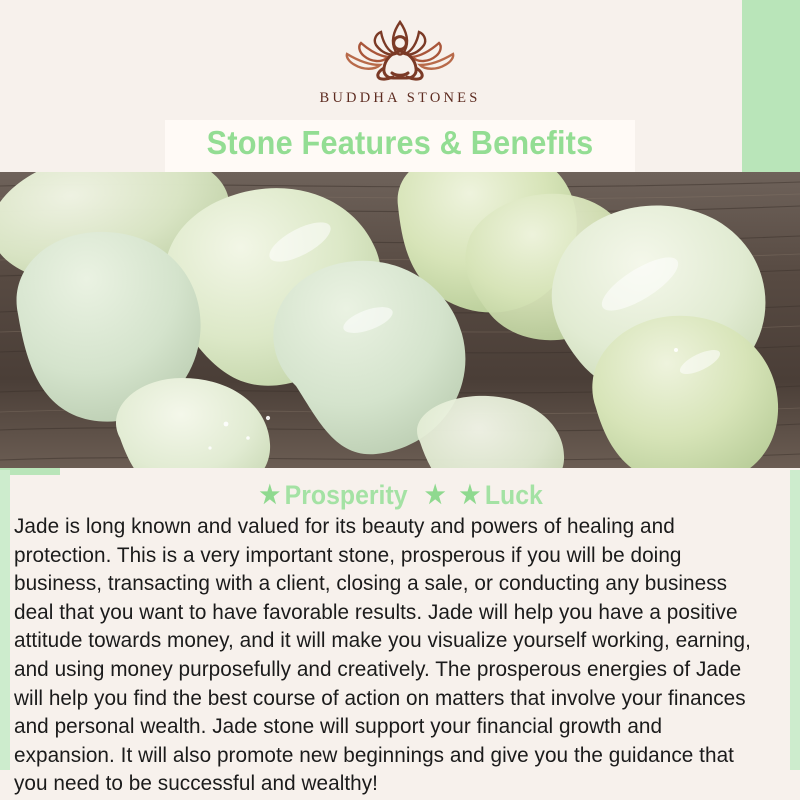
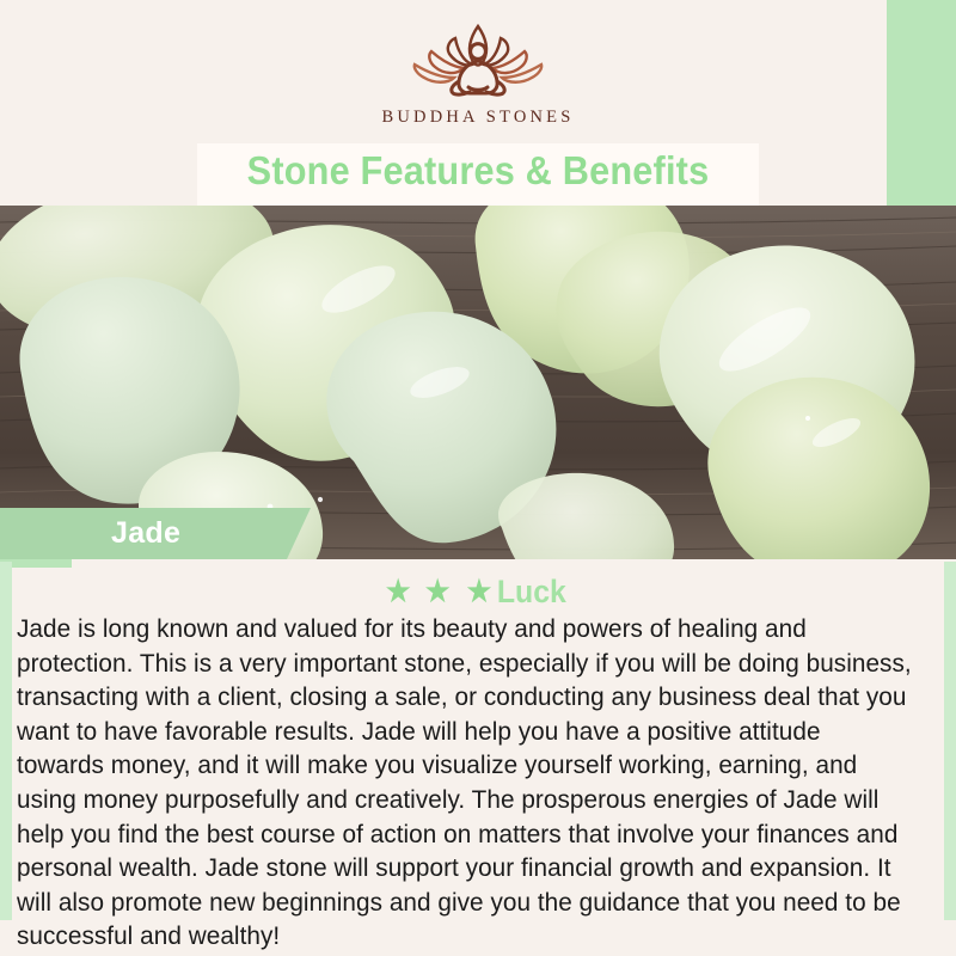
  BUDDHA STONES
  Stone Features & Benefits
+ Jade
  ★
- Prosperity
  ★
  ★
  Luck
- Jade is long known and valued for its beauty and powers of healing and protection. This is a very important stone, prosperous if you will be doing business, transacting with a client, closing a sale, or conducting any business deal that you want to have favorable results. Jade will help you have a positive attitude towards money, and it will make you visualize yourself working, earning, and using money purposefully and creatively. The prosperous energies of Jade will help you find the best course of action on matters that involve your finances and personal wealth. Jade stone will support your financial growth and expansion. It will also promote new beginnings and give you the guidance that you need to be successful and wealthy!
+ Jade is long known and valued for its beauty and powers of healing and protection. This is a very important stone, especially if you will be doing business, transacting with a client, closing a sale, or conducting any business deal that you want to have favorable results. Jade will help you have a positive attitude towards money, and it will make you visualize yourself working, earning, and using money purposefully and creatively. The prosperous energies of Jade will help you find the best course of action on matters that involve your finances and personal wealth. Jade stone will support your financial growth and expansion. It will also promote new beginnings and give you the guidance that you need to be successful and wealthy!
